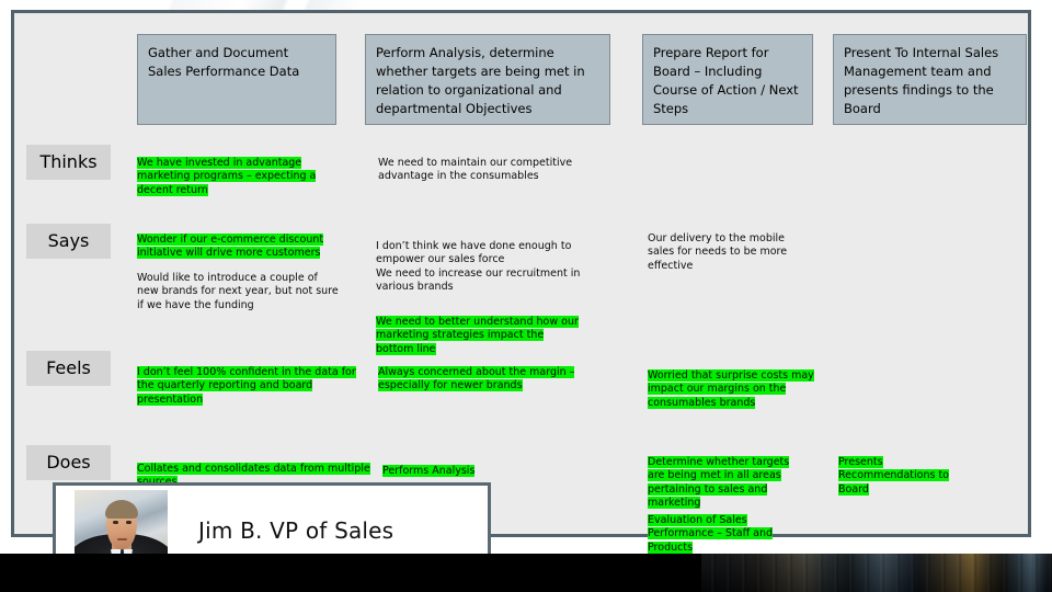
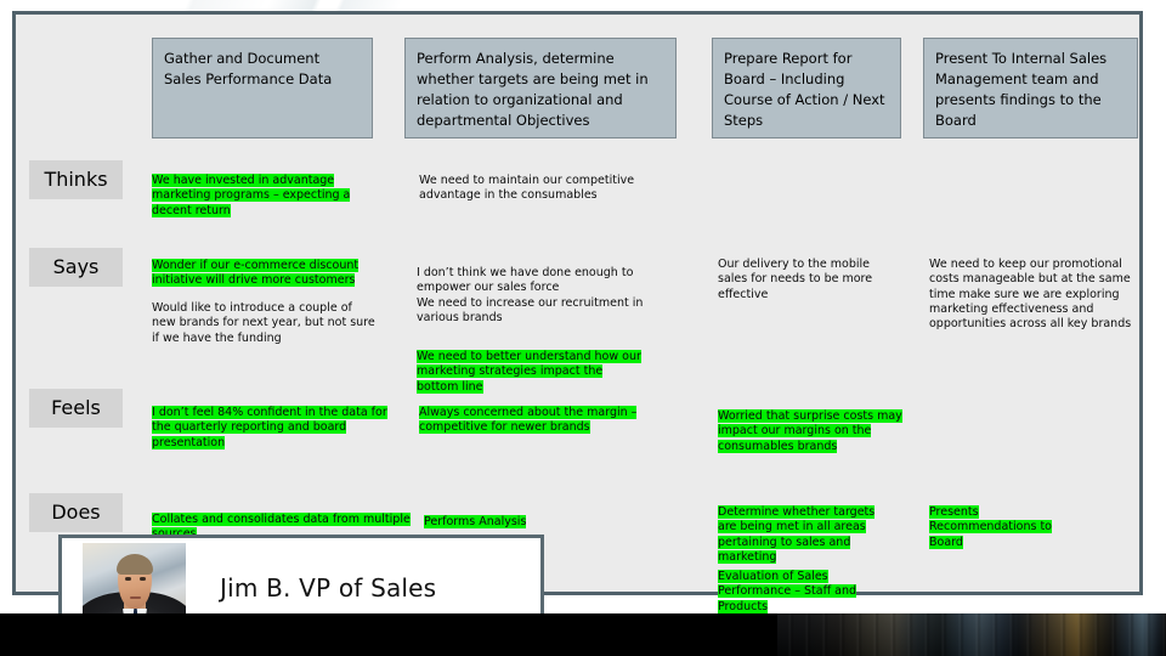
  Gather and Document Sales Performance Data
  Perform Analysis, determine whether targets are being met in relation to organizational and departmental Objectives
  Prepare Report for Board – Including Course of Action / Next Steps
  Present To Internal Sales Management team and presents findings to the Board
  Thinks
  Says
  Feels
  Does
  We have invested in advantage marketing programs – expecting a decent return
  We need to maintain our competitive advantage in the consumables
  Wonder if our e-commerce discount initiative will drive more customers
  Would like to introduce a couple of new brands for next year, but not sure if we have the funding
  I don’t think we have done enough to empower our sales force
  We need to increase our recruitment in various brands
  We need to better understand how our marketing strategies impact the bottom line
  Our delivery to the mobile sales for needs to be more effective
+ We need to keep our promotional costs manageable but at the same time make sure we are exploring marketing effectiveness and opportunities across all key brands
- I don’t feel 100% confident in the data for the quarterly reporting and board presentation
+ I don’t feel 84% confident in the data for the quarterly reporting and board presentation
- Always concerned about the margin – especially for newer brands
+ Always concerned about the margin – competitive for newer brands
  Worried that surprise costs may impact our margins on the consumables brands
  Collates and consolidates data from multiple
  Performs Analysis
  Determine whether targets are being met in all areas pertaining to sales and marketing
  Evaluation of Sales Performance – Staff and Products
  Presents Recommendations to Board
  Jim B. VP of Sales
